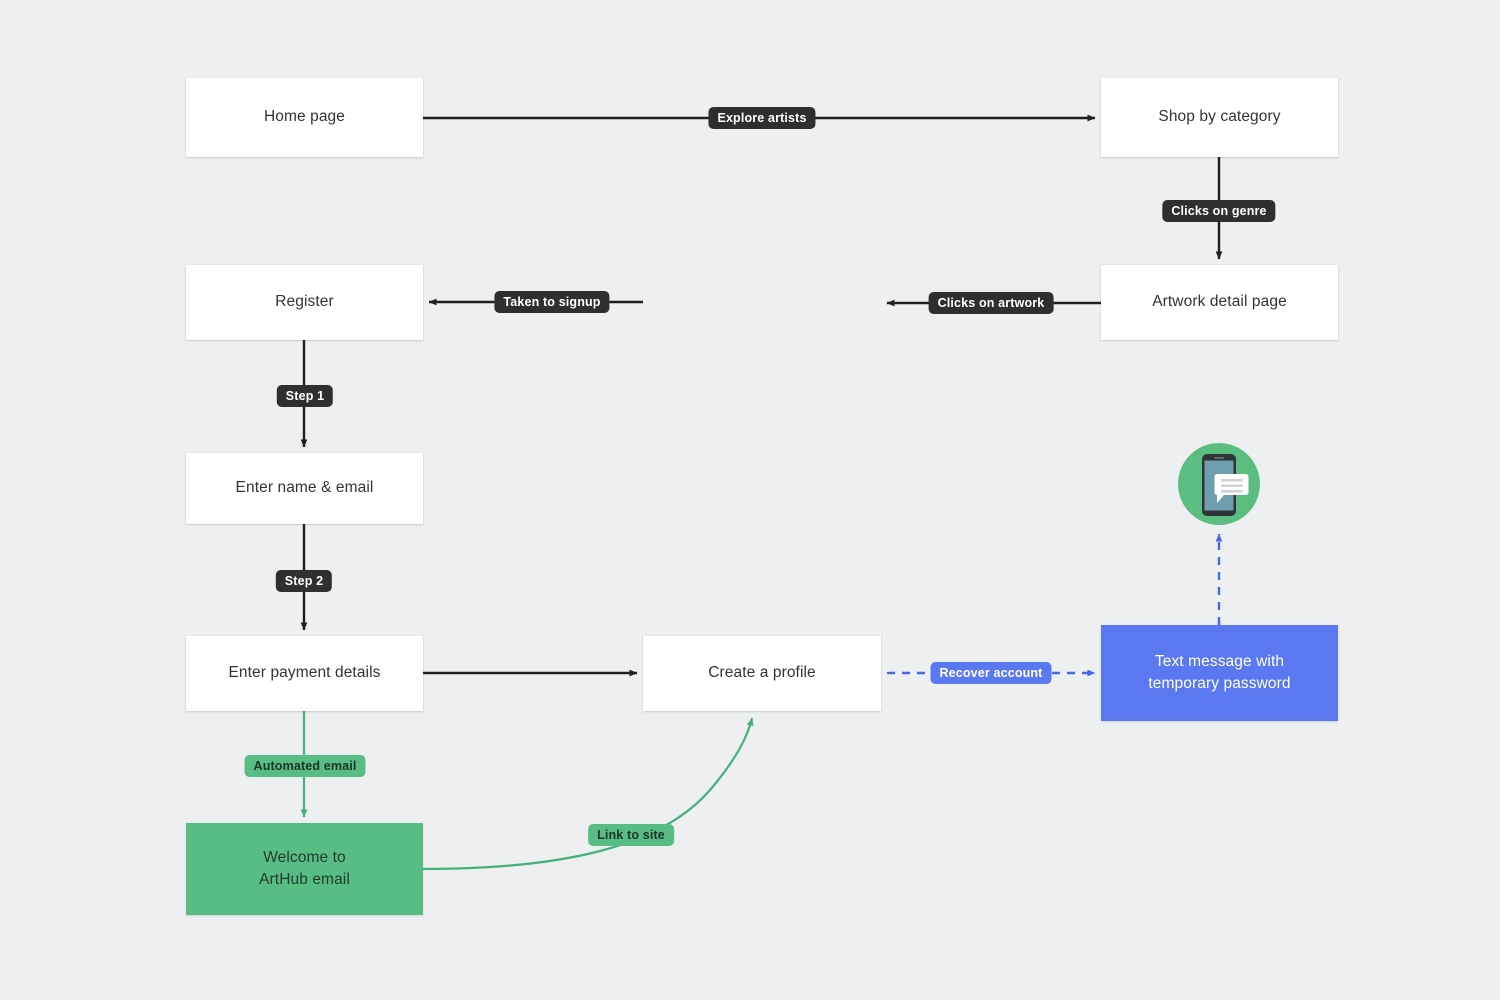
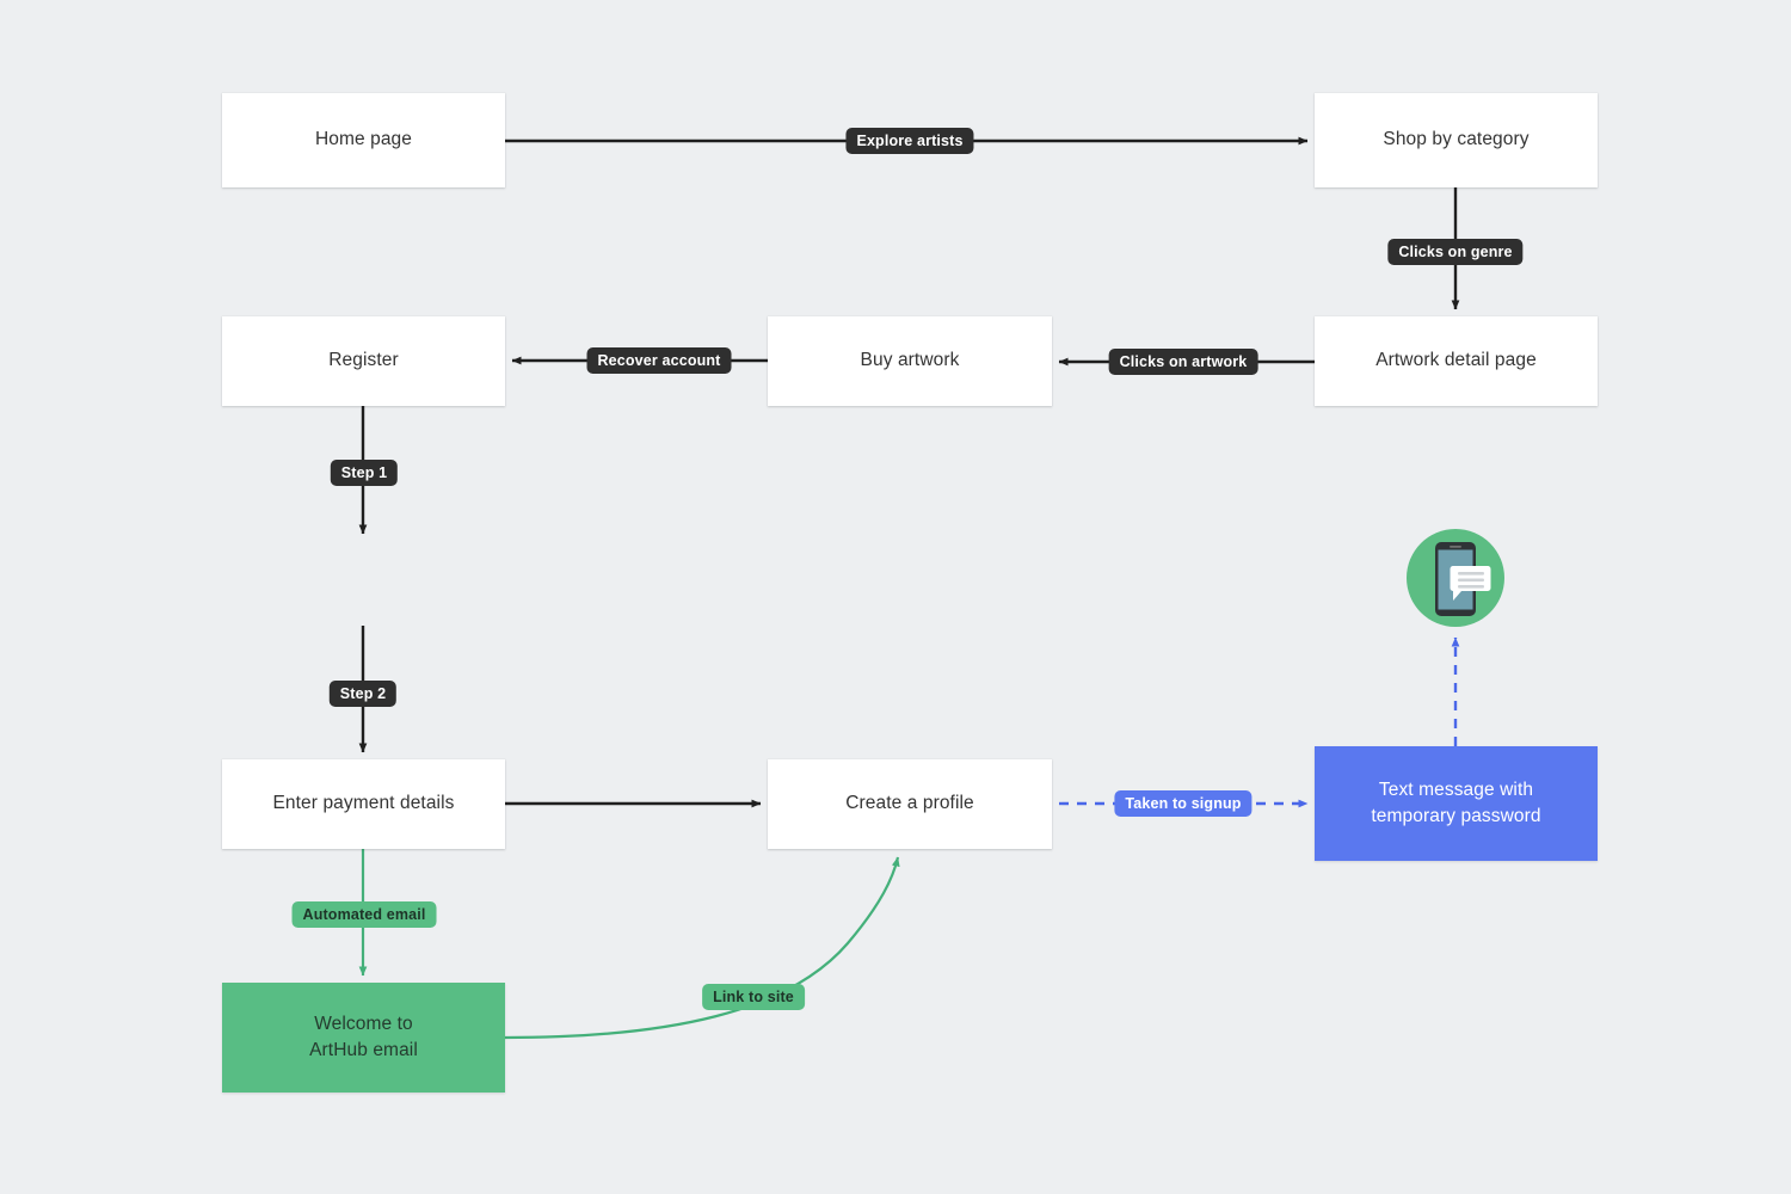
  Home page
  Shop by category
  Artwork detail page
+ Buy artwork
  Register
- Enter name & email
  Enter payment details
  Create a profile
  Text message with
  temporary password
  Welcome to
  ArtHub email
  Explore artists
  Clicks on genre
  Clicks on artwork
- Taken to signup
+ Recover account
  Step 1
  Step 2
  Automated email
  Link to site
- Recover account
+ Taken to signup
